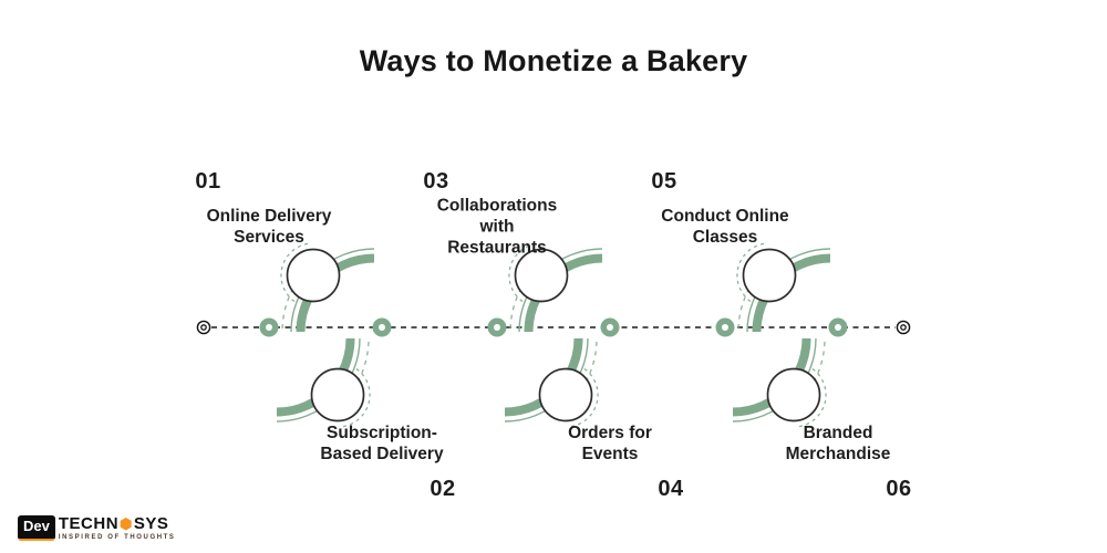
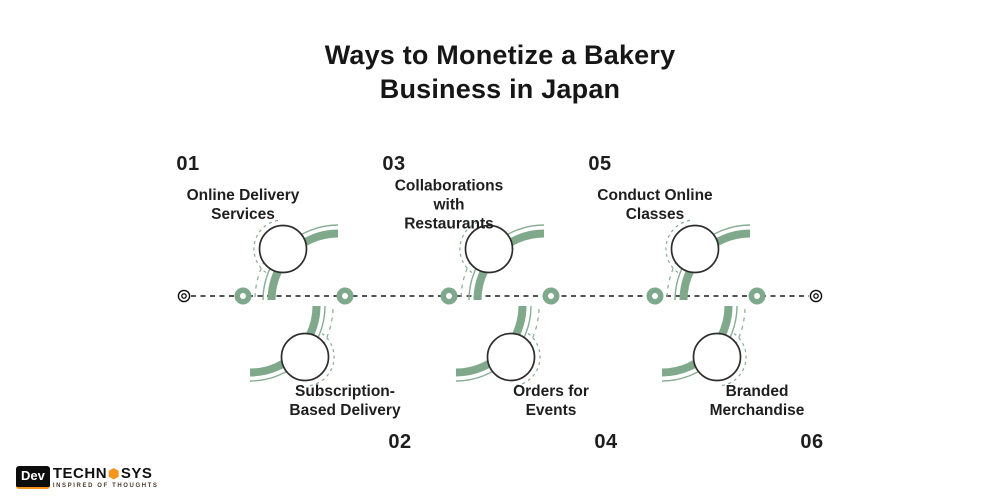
  Ways to Monetize a Bakery
+ Business in Japan
  01
  Online Delivery
  Services
  03
  Collaborations
  with
  Restaurants
  05
  Conduct Online
  Classes
  02
  Subscription-
  Based Delivery
  04
  Orders for
  Events
  06
  Branded
  Merchandise
  Dev
  TECHN
  ⬢
  SYS
